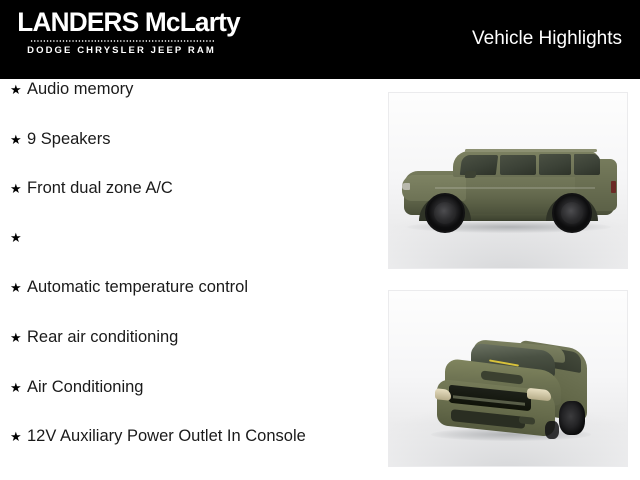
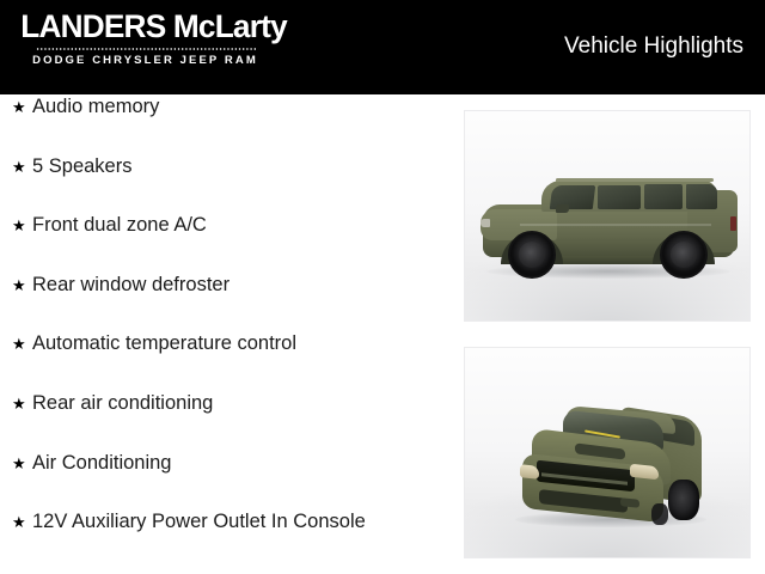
  LANDERS McLarty
  DODGE CHRYSLER JEEP RAM
  Vehicle Highlights
  ★
  Audio memory
  ★
- 9 Speakers
+ 5 Speakers
  ★
  Front dual zone A/C
  ★
+ Rear window defroster
  ★
  Automatic temperature control
  ★
  Rear air conditioning
  ★
  Air Conditioning
  ★
  12V Auxiliary Power Outlet In Console
